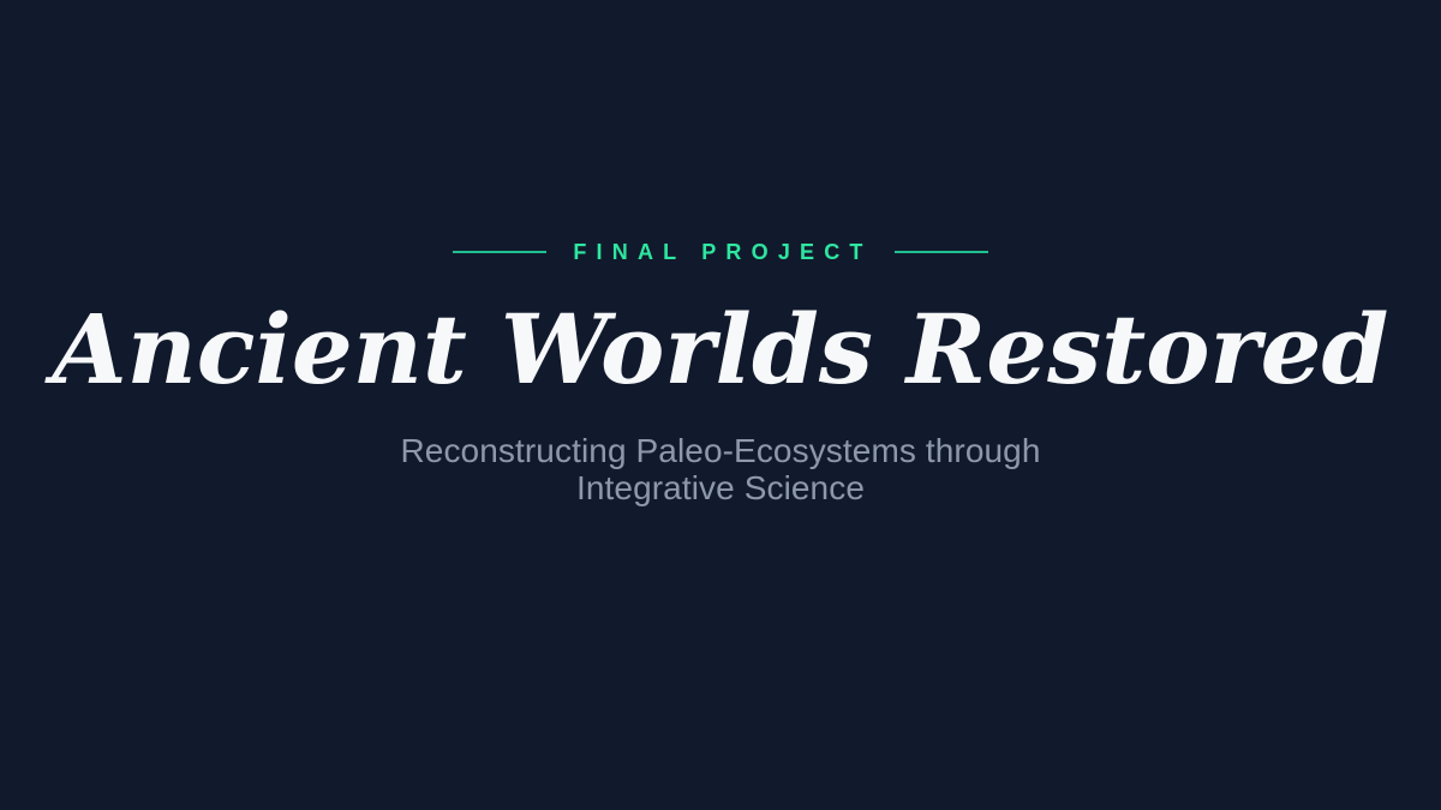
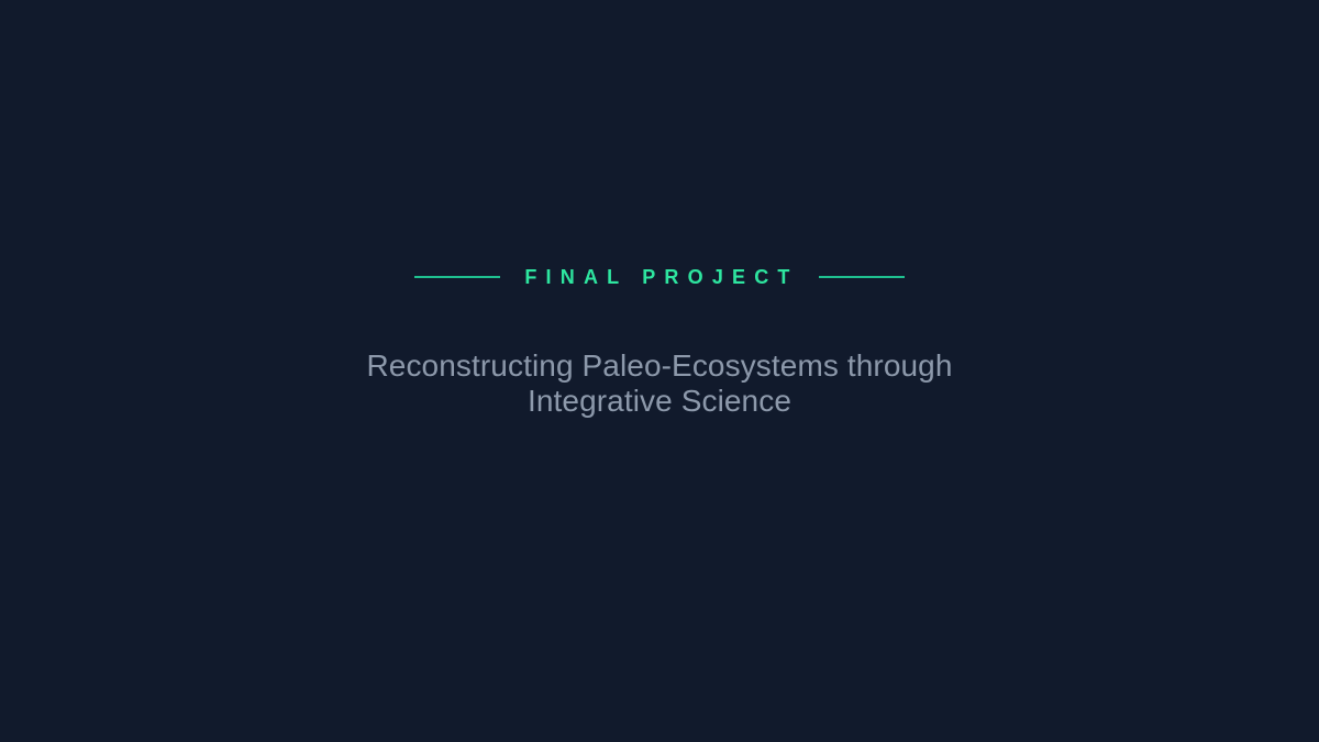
  FINAL PROJECT
- Ancient Worlds Restored
  Reconstructing Paleo-Ecosystems through Integrative Science
